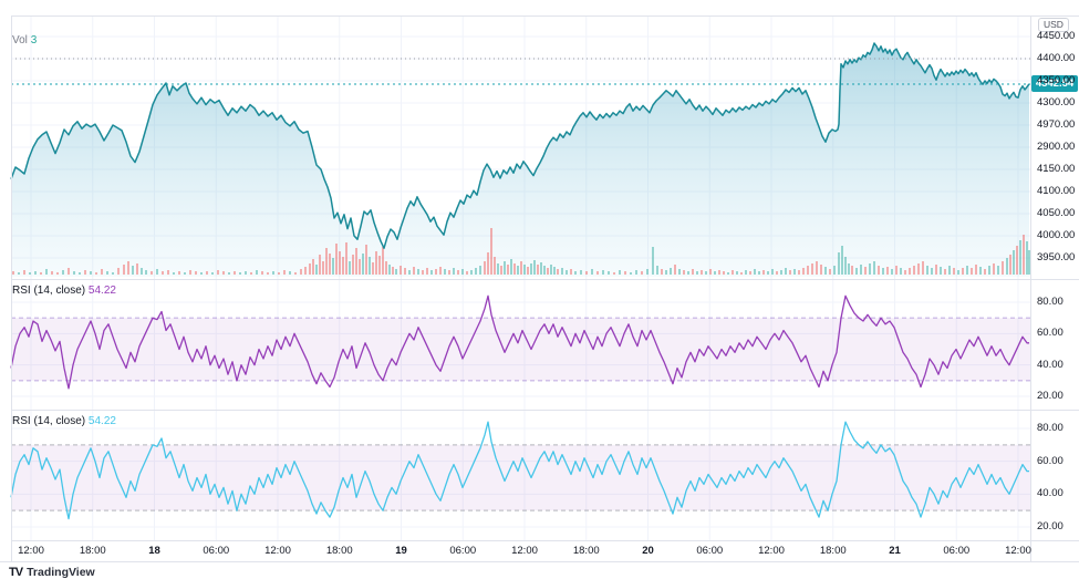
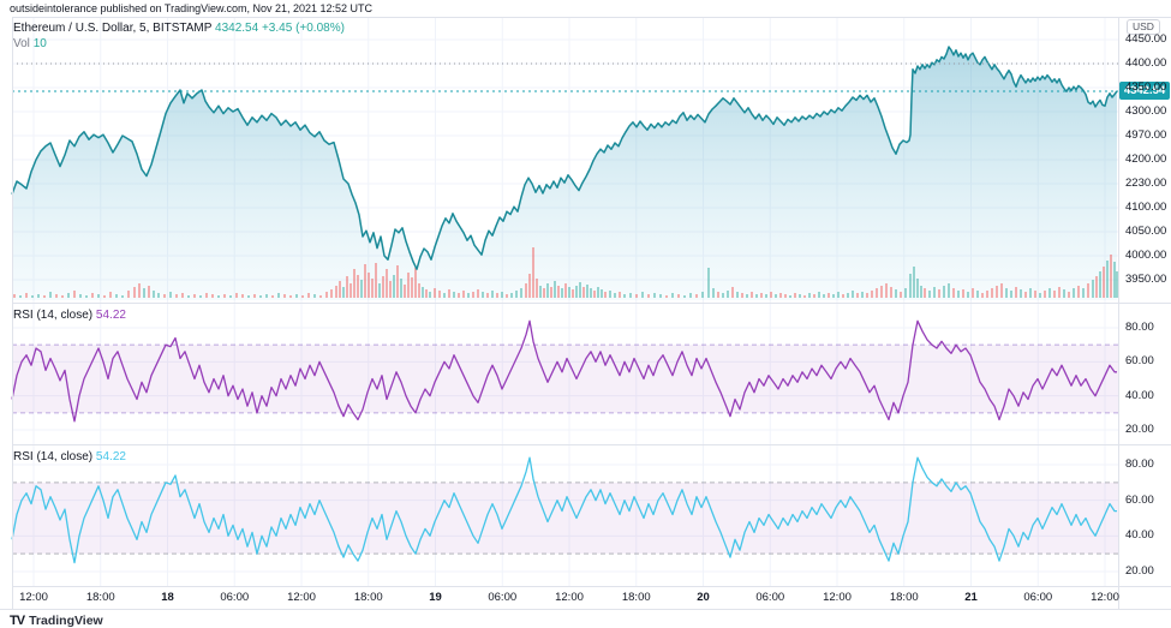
+ outsideintolerance published on TradingView.com, Nov 21, 2021 12:52 UTC
+ Ethereum / U.S. Dollar, 5, BITSTAMP 4342.54 +3.45 (+0.08%)
- Vol 3
+ Vol 10
  RSI (14, close) 54.22
  RSI (14, close) 54.22
  USD
  4342.54
  4450.00
  4400.00
  4350.00
  4300.00
  4970.00
- 2900.00
+ 4200.00
- 4150.00
+ 2230.00
  4100.00
  4050.00
  4000.00
  3950.00
  80.00
  60.00
  40.00
  20.00
  80.00
  60.00
  40.00
  20.00
  12:00
  18:00
  18
  06:00
  12:00
  18:00
  19
  06:00
  12:00
  18:00
  20
  06:00
  12:00
  18:00
  21
  06:00
  12:00
  TV
  TradingView
